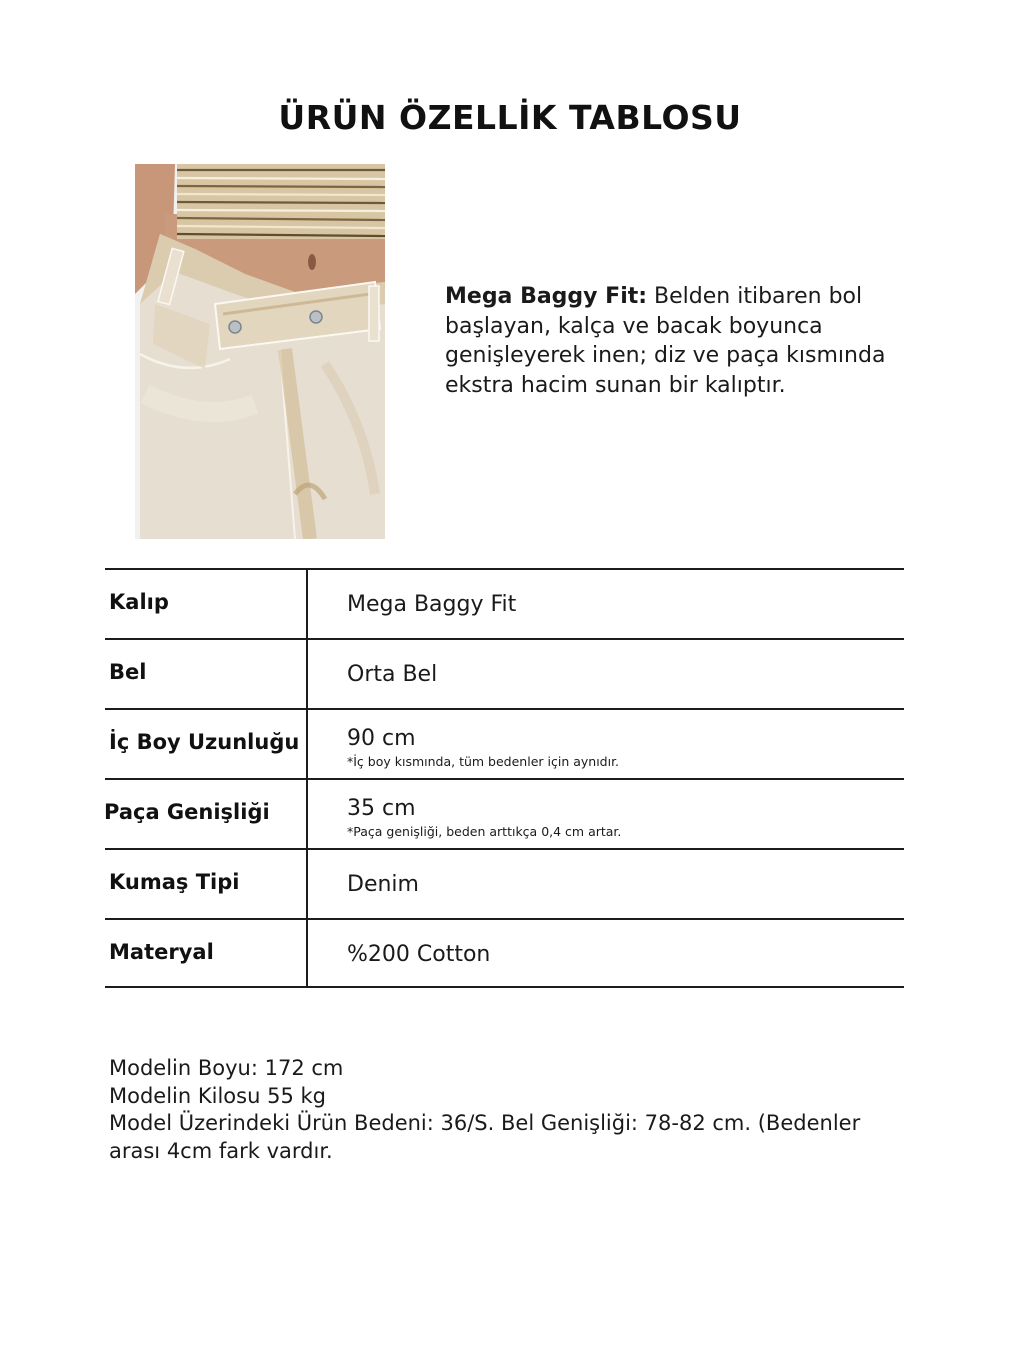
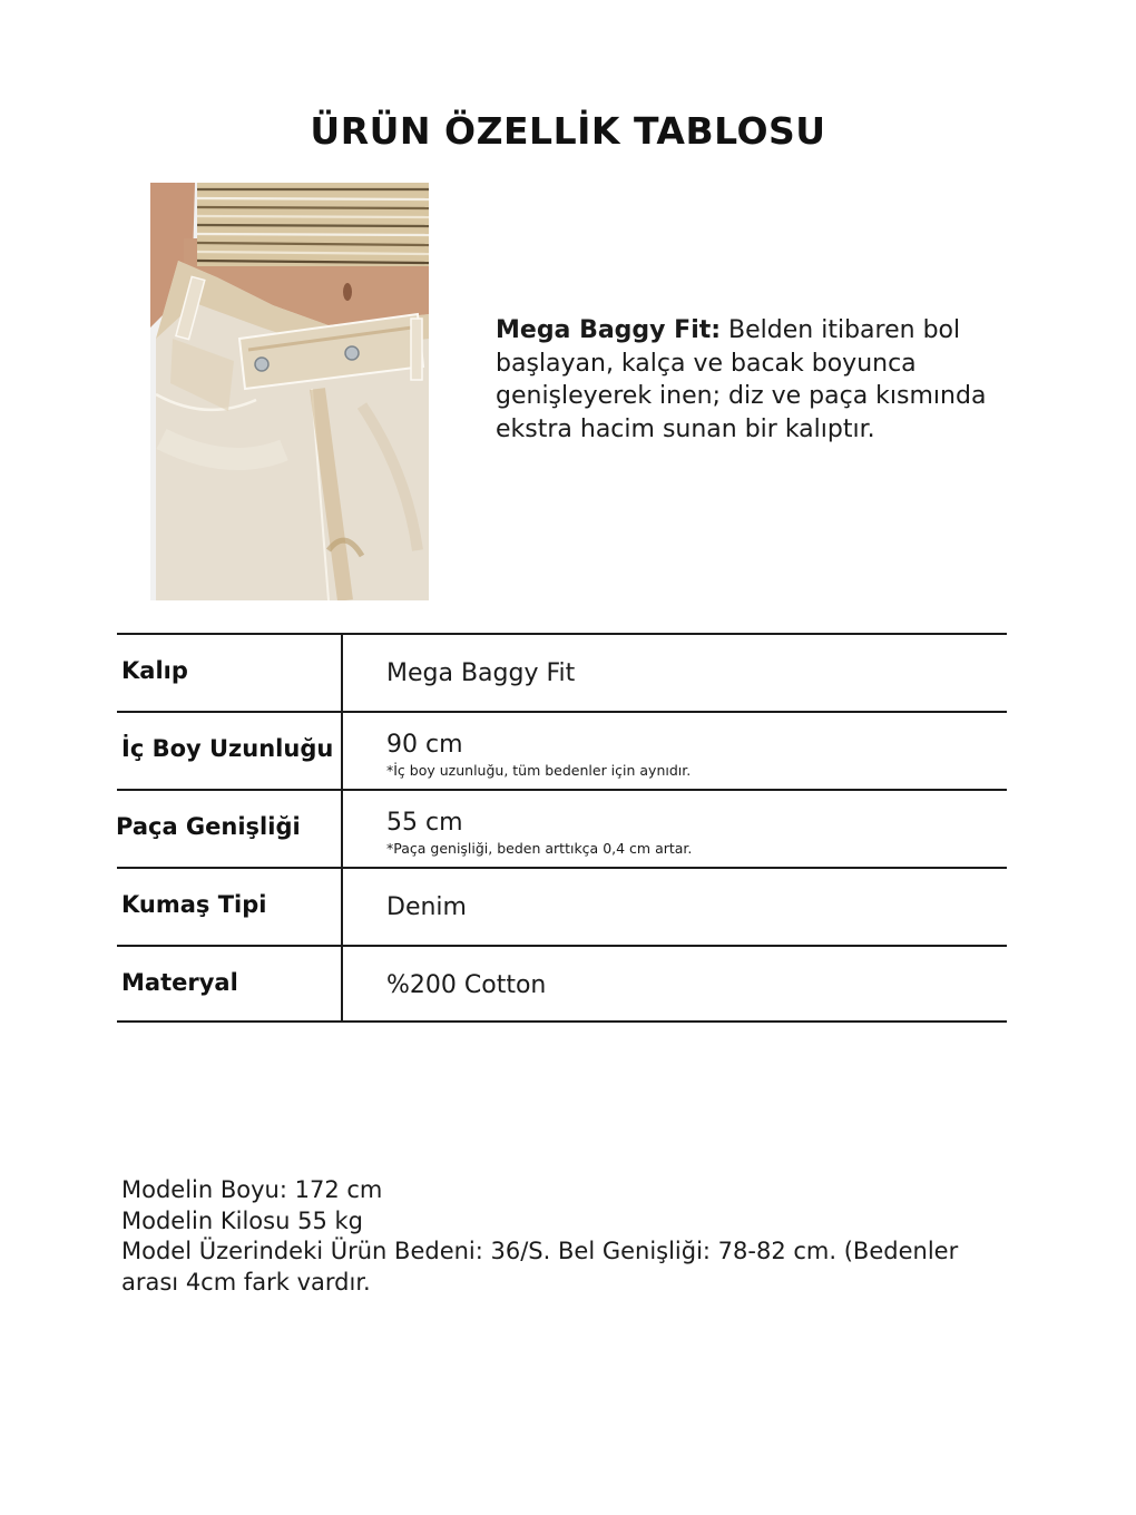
  ÜRÜN ÖZELLİK TABLOSU
  Mega Baggy Fit: Belden itibaren bol başlayan, kalça ve bacak boyunca genişleyerek inen; diz ve paça kısmında ekstra hacim sunan bir kalıptır.
  Kalıp
  Mega Baggy Fit
- Bel
- Orta Bel
  İç Boy Uzunluğu
  90 cm
- *İç boy kısmında, tüm bedenler için aynıdır.
+ *İç boy uzunluğu, tüm bedenler için aynıdır.
  Paça Genişliği
- 35 cm
+ 55 cm
  *Paça genişliği, beden arttıkça 0,4 cm artar.
  Kumaş Tipi
  Denim
  Materyal
  %200 Cotton
  Modelin Boyu: 172 cm
  Modelin Kilosu 55 kg
  Model Üzerindeki Ürün Bedeni: 36/S. Bel Genişliği: 78-82 cm. (Bedenler
  arası 4cm fark vardır.
